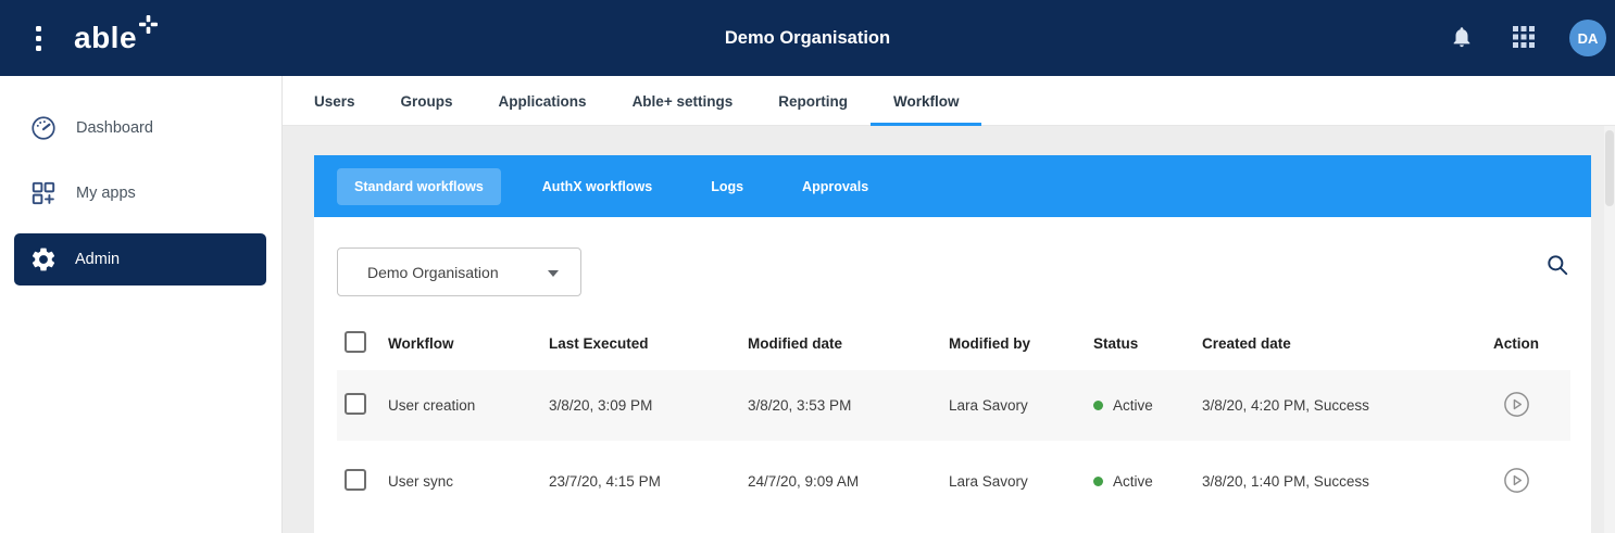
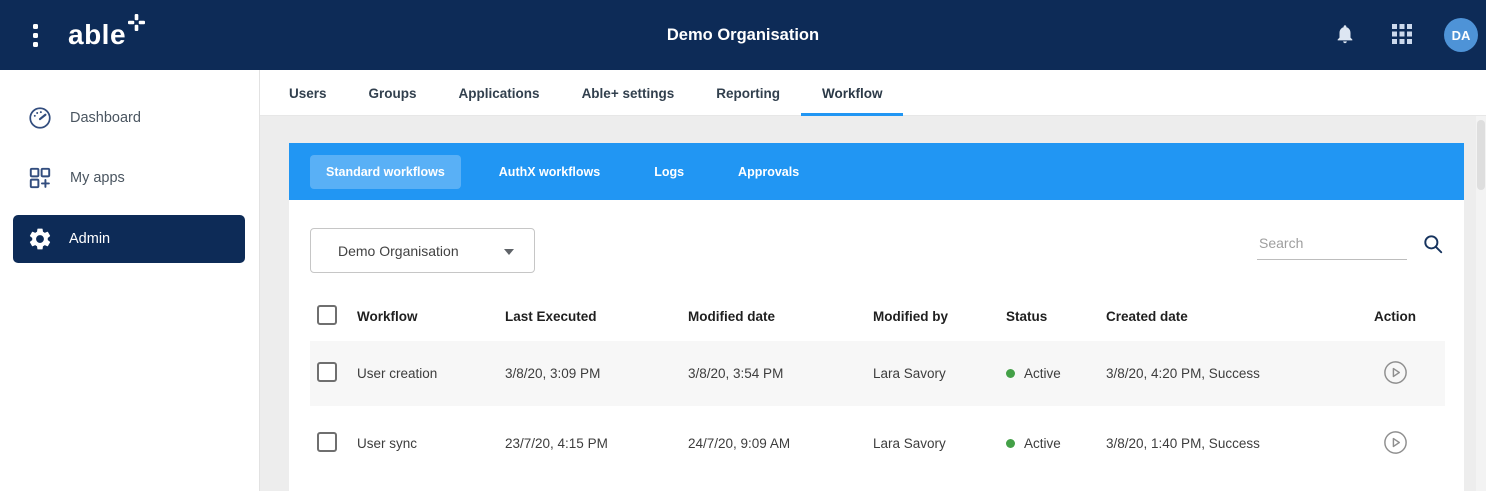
  able
  Demo Organisation
  DA
  Dashboard
  My apps
  Admin
  Users
  Groups
  Applications
  Able+ settings
  Reporting
  Workflow
  Standard workflows
  AuthX workflows
  Logs
  Approvals
  Demo Organisation
+ Search
  Workflow
  Last Executed
  Modified date
  Modified by
  Status
  Created date
  Action
  User creation
  3/8/20, 3:09 PM
- 3/8/20, 3:53 PM
+ 3/8/20, 3:54 PM
  Lara Savory
  Active
  3/8/20, 4:20 PM, Success
  User sync
  23/7/20, 4:15 PM
  24/7/20, 9:09 AM
  Lara Savory
  Active
  3/8/20, 1:40 PM, Success
